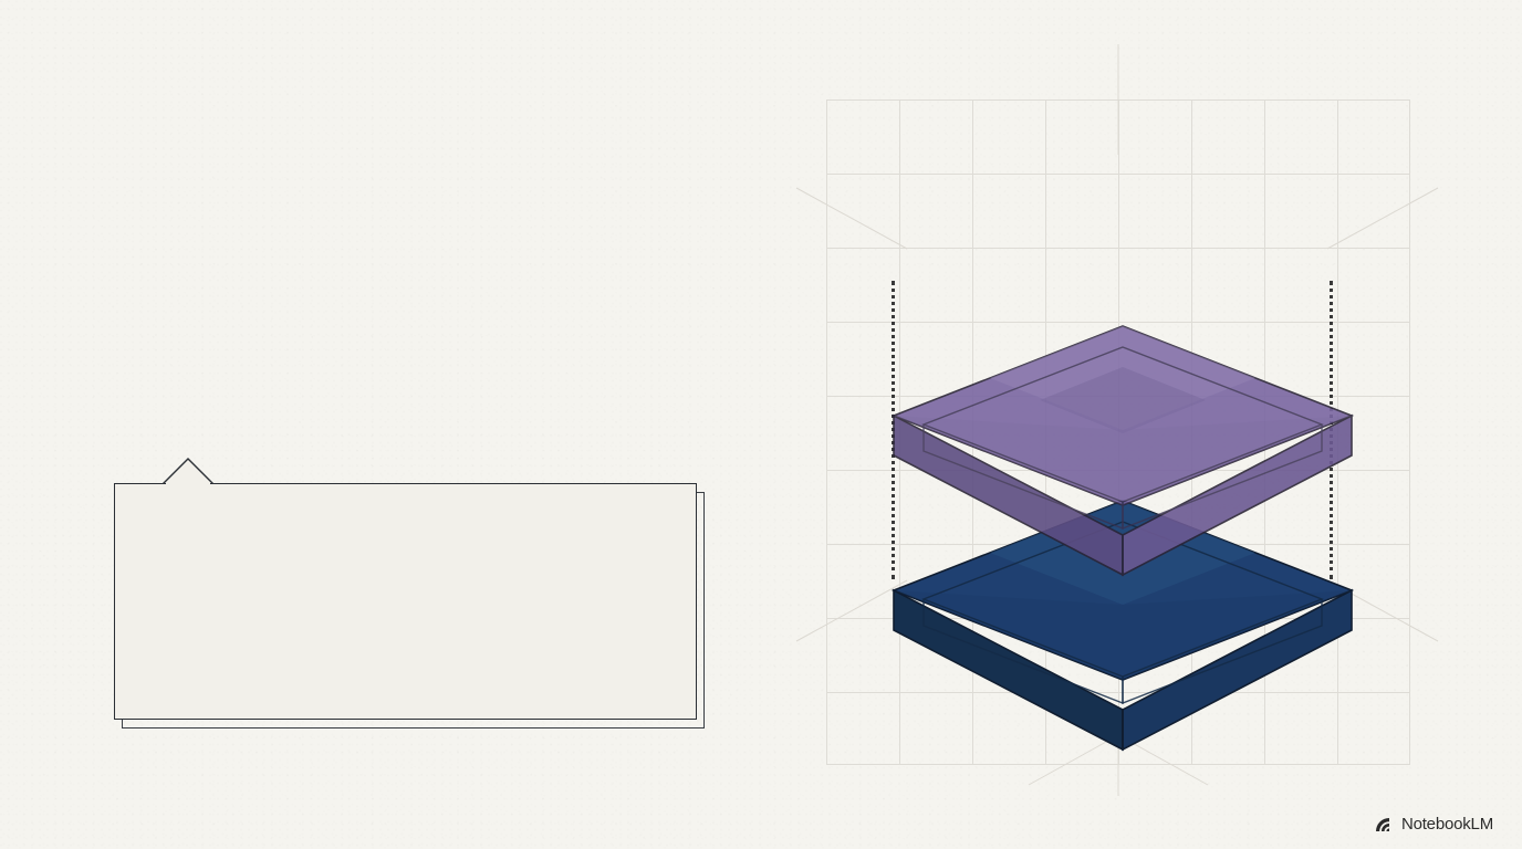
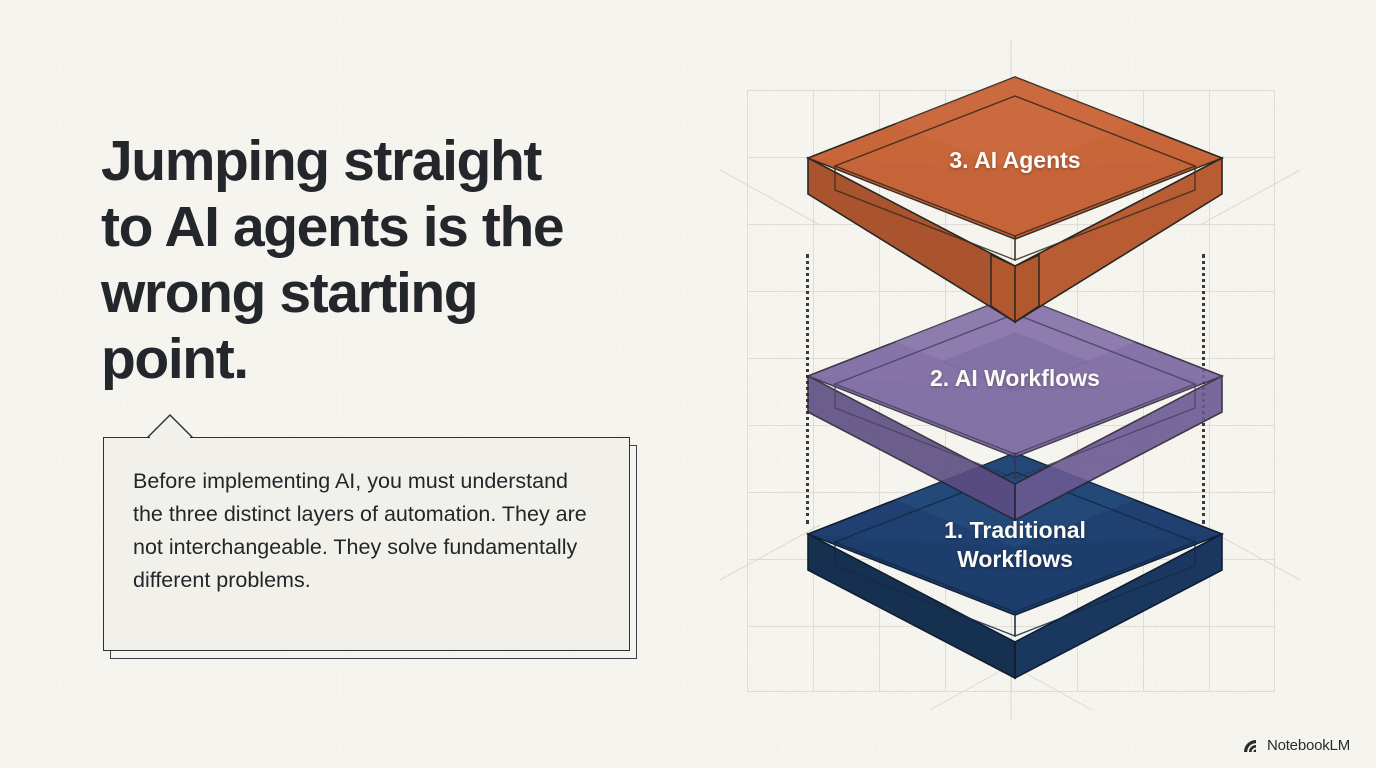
+ Jumping straight
+ to AI agents is the
+ wrong starting
+ point.
+ Before implementing AI, you must understand the three distinct layers of automation. They are not interchangeable. They solve fundamentally different problems.
+ 1. Traditional
+ Workflows
+ 2. AI Workflows
+ 3. AI Agents
  NotebookLM
